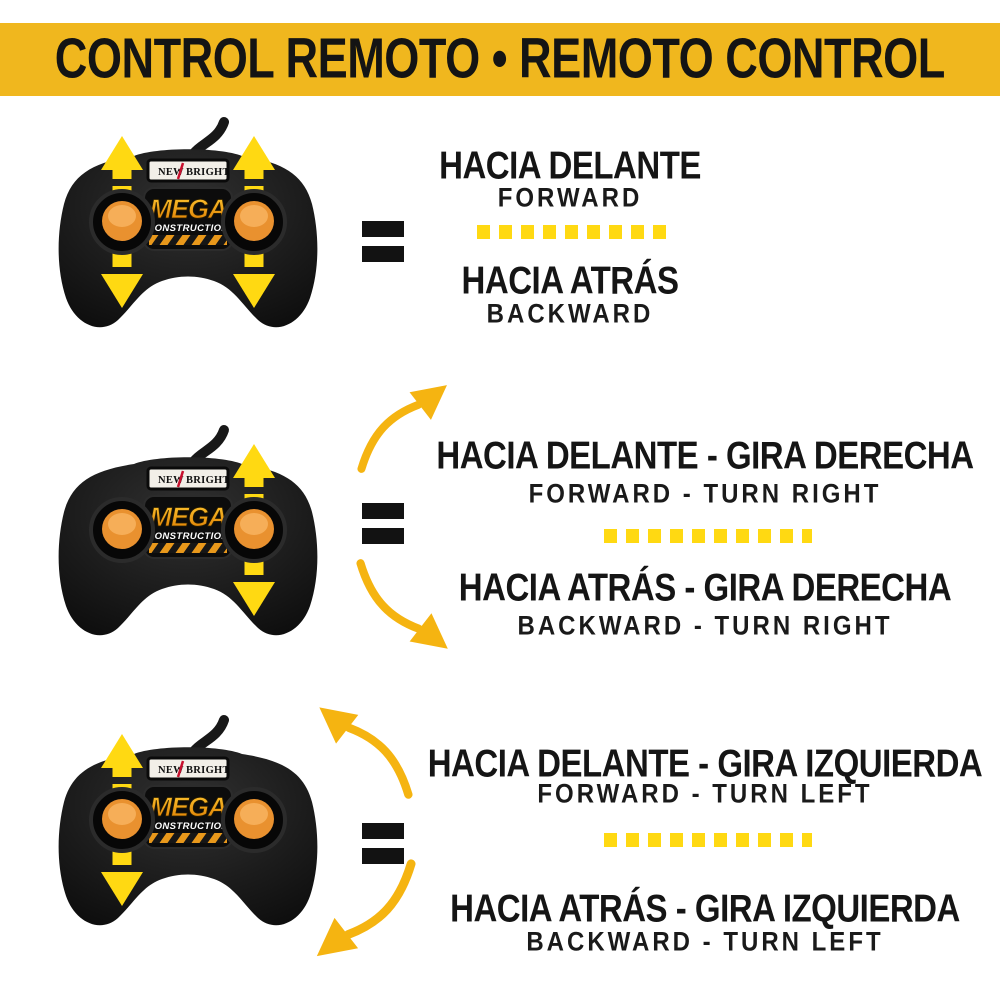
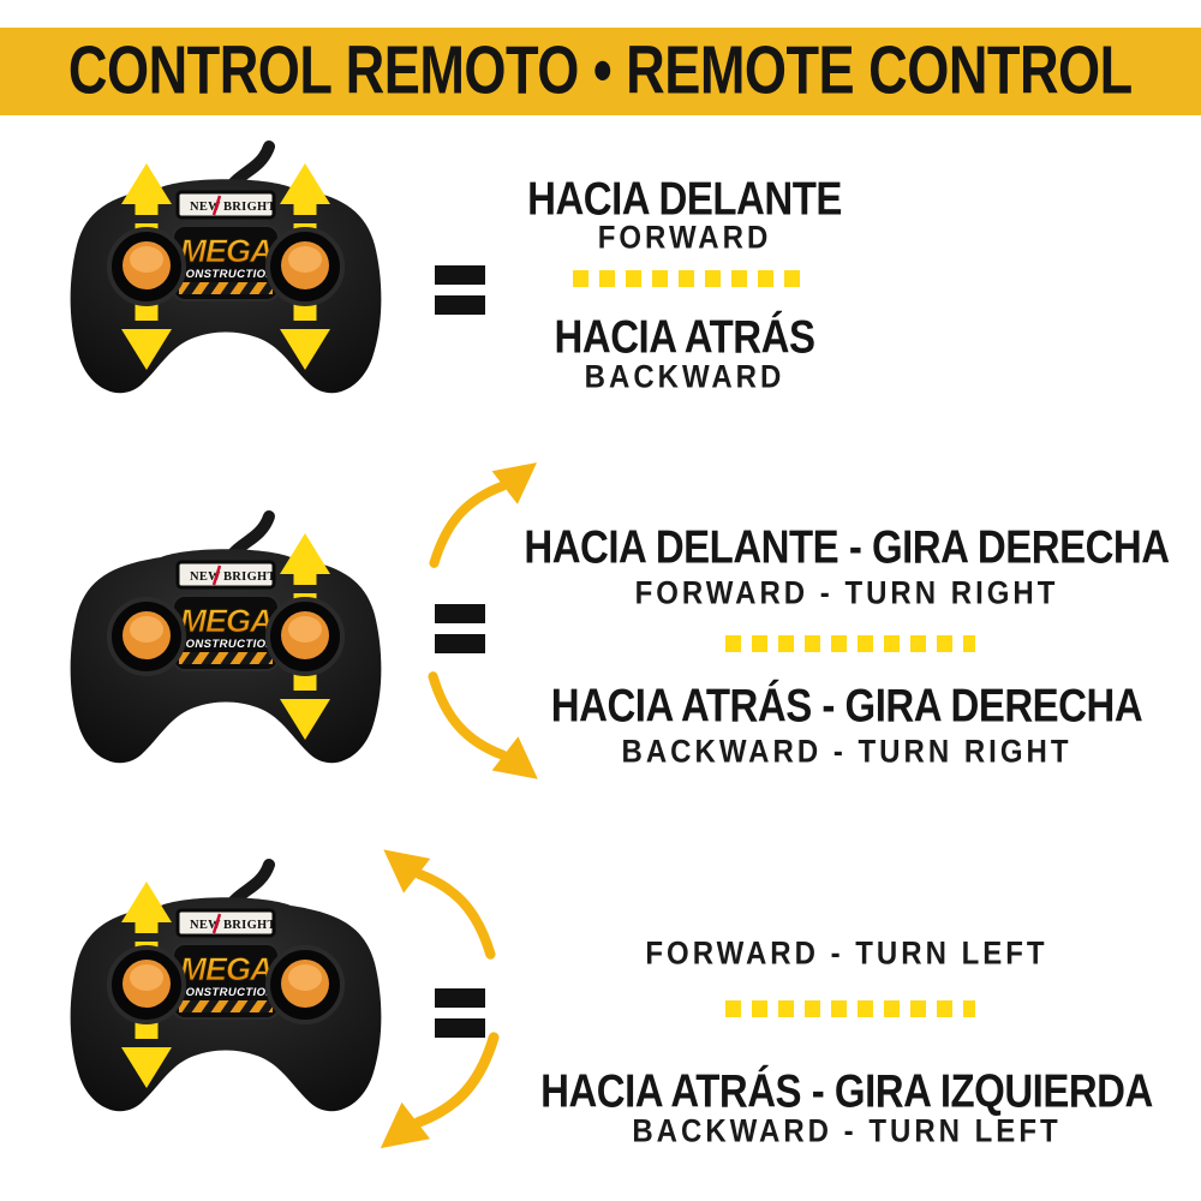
- CONTROL REMOTO • REMOTO CONTROL
+ CONTROL REMOTO • REMOTE CONTROL
  HACIA DELANTE
  FORWARD
  HACIA ATRÁS
  BACKWARD
  HACIA DELANTE - GIRA DERECHA
  FORWARD - TURN RIGHT
  HACIA ATRÁS - GIRA DERECHA
  BACKWARD - TURN RIGHT
- HACIA DELANTE - GIRA IZQUIERDA
  FORWARD - TURN LEFT
  HACIA ATRÁS - GIRA IZQUIERDA
  BACKWARD - TURN LEFT
